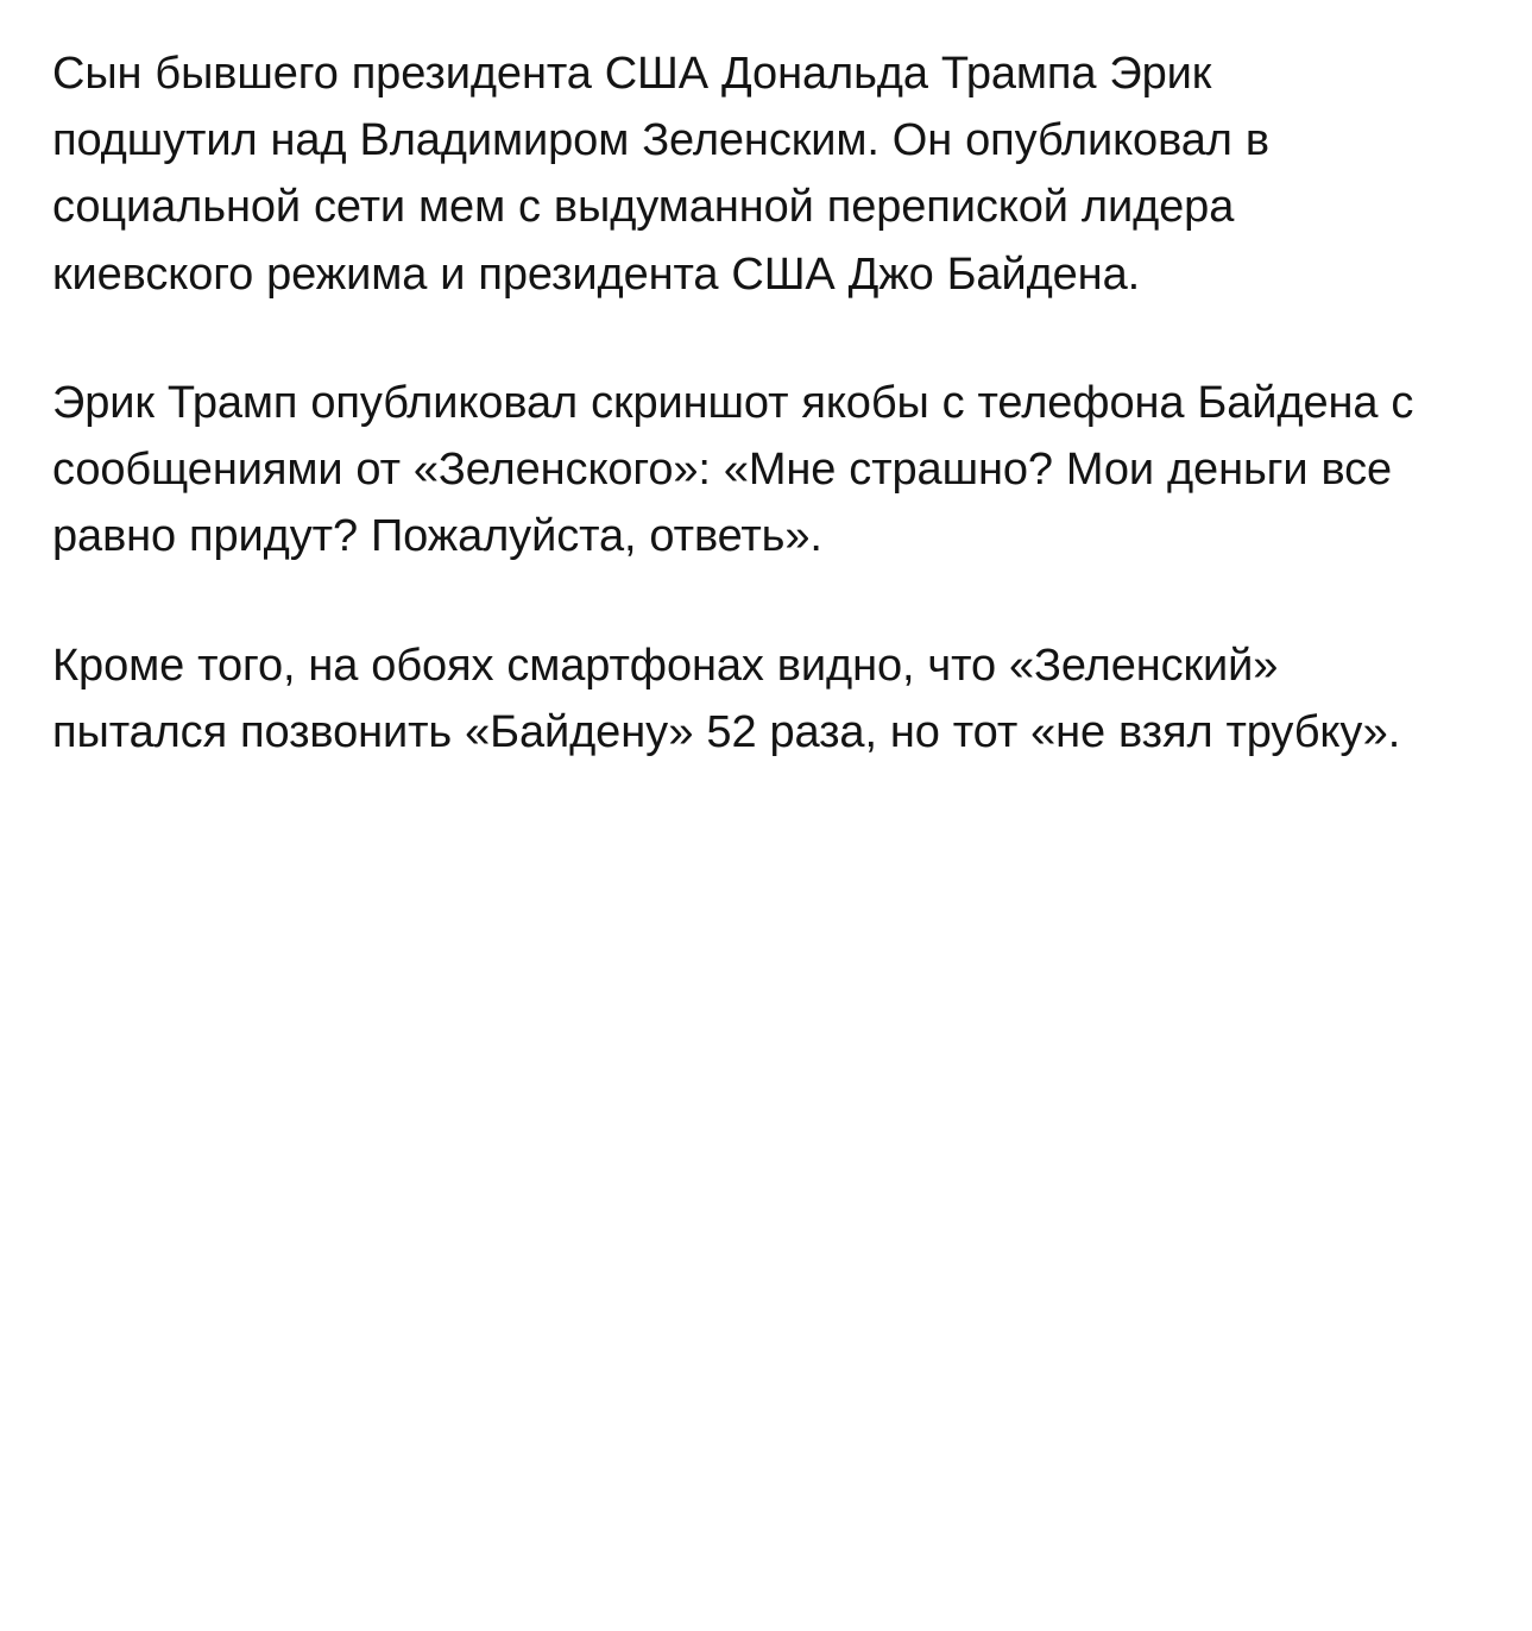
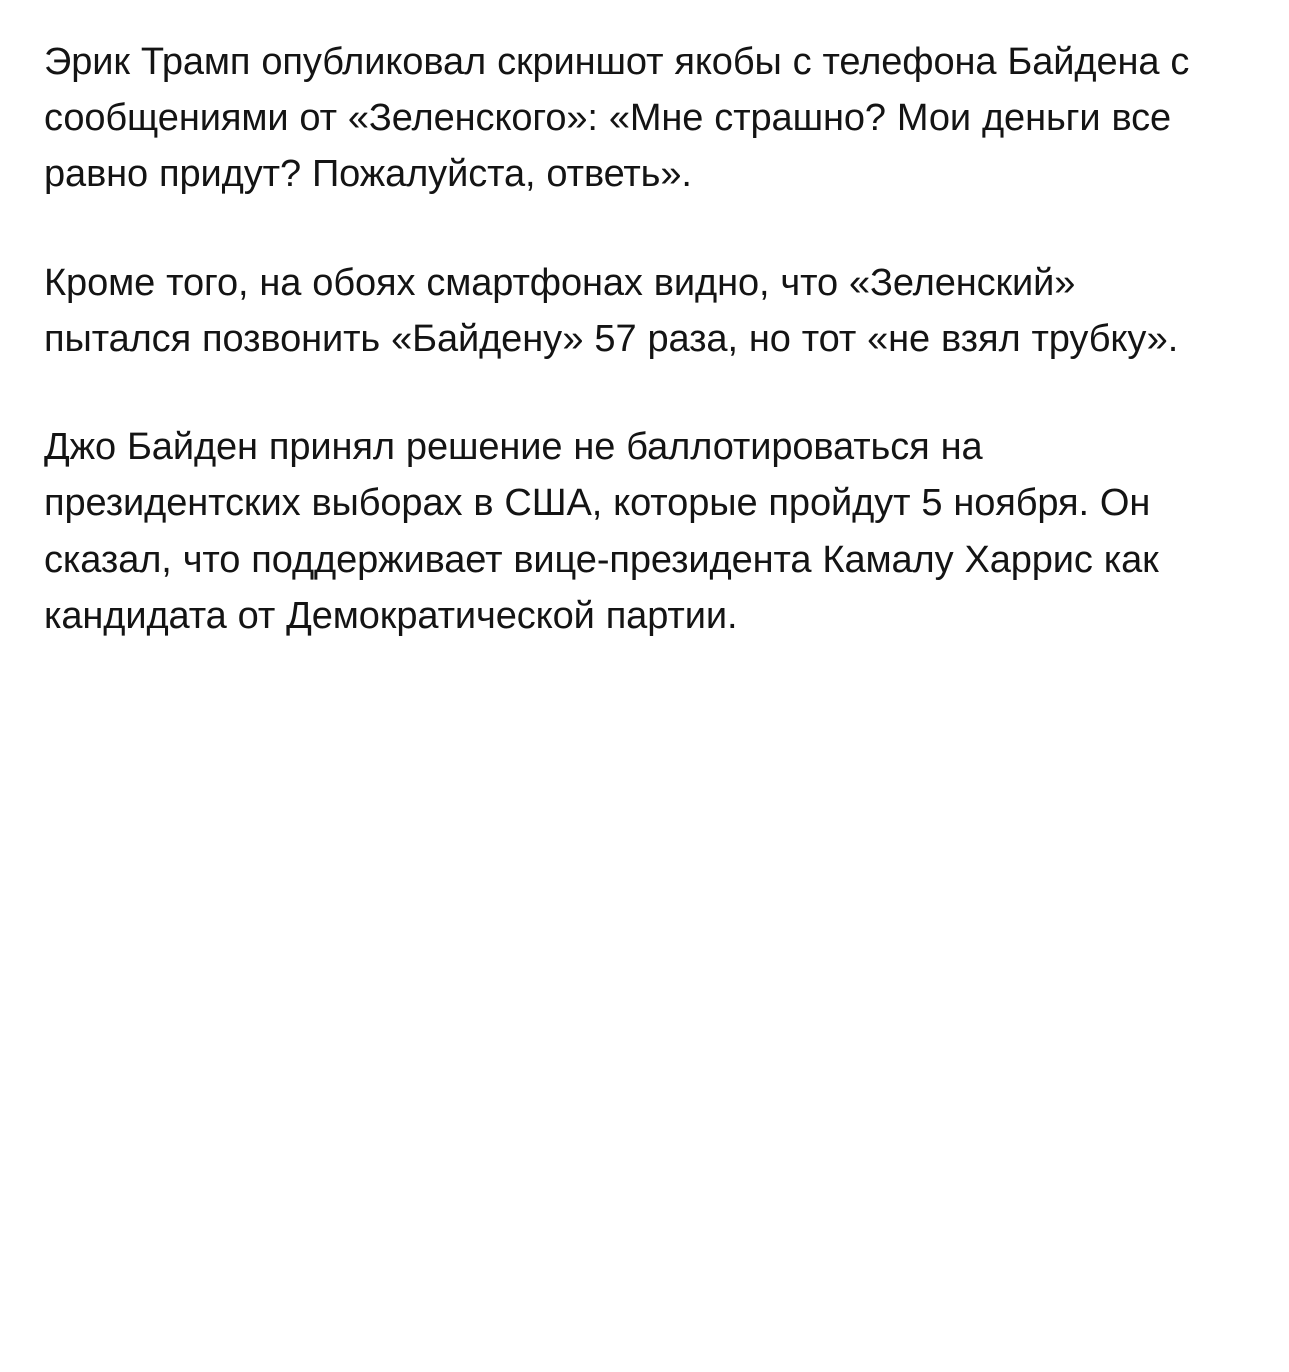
- Сын бывшего президента США Дональда Трампа Эрик подшутил над Владимиром Зеленским. Он опубликовал в социальной сети мем с выдуманной перепиской лидера киевского режима и президента США Джо Байдена.
  Эрик Трамп опубликовал скриншот якобы с телефона Байдена с сообщениями от «Зеленского»: «Мне страшно? Мои деньги все равно придут? Пожалуйста, ответь».
- Кроме того, на обоях смартфонах видно, что «Зеленский» пытался позвонить «Байдену» 52 раза, но тот «не взял трубку».
+ Кроме того, на обоях смартфонах видно, что «Зеленский» пытался позвонить «Байдену» 57 раза, но тот «не взял трубку».
+ Джо Байден принял решение не баллотироваться на президентских выборах в США, которые пройдут 5 ноября. Он сказал, что поддерживает вице-президента Камалу Харрис как кандидата от Демократической партии.
